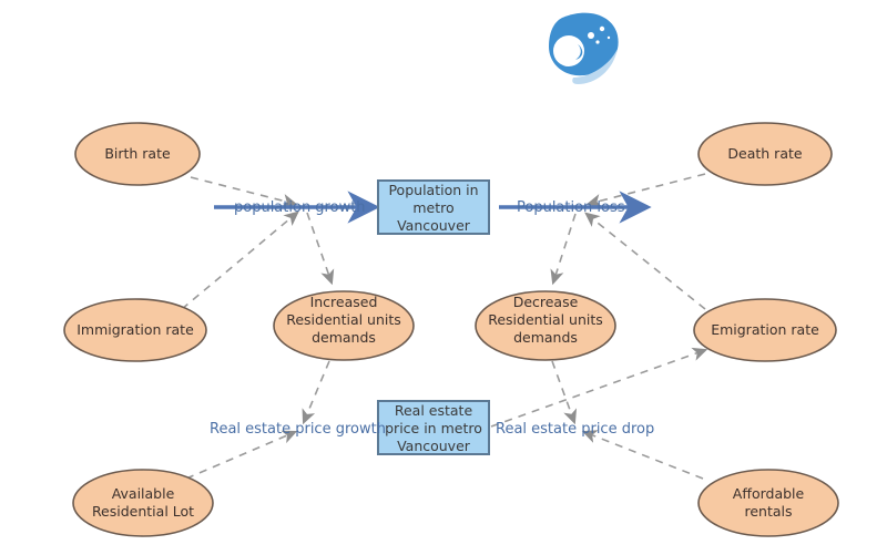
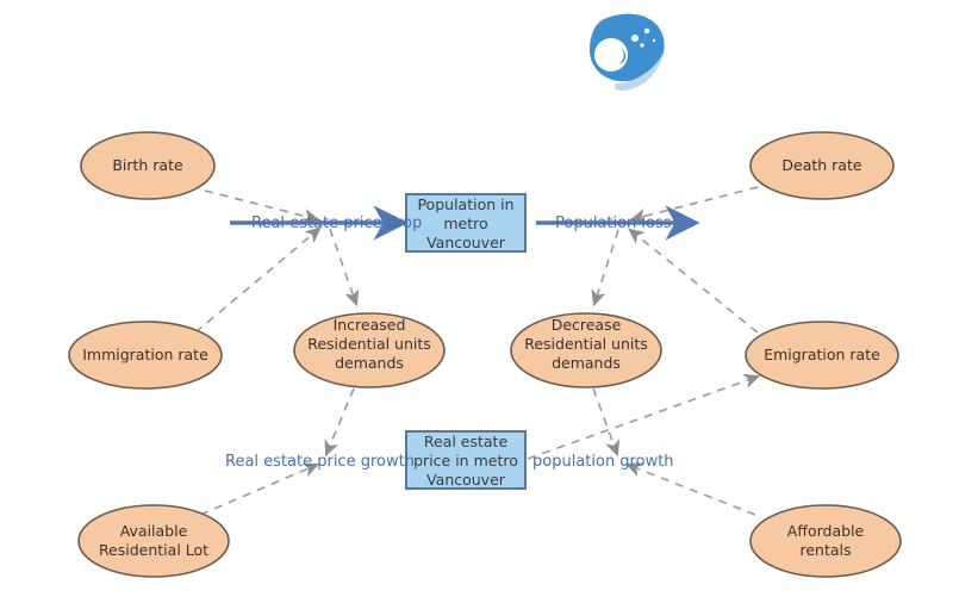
  Birth rate
  Death rate
  Immigration rate
  Emigration rate
  Increased
  Residential units
  demands
  Decrease
  Residential units
  demands
  Available
  Residential Lot
  Affordable
  rentals
  Population in
  metro
  Vancouver
  Real estate
  price in metro
  Vancouver
- population growth
+ Real estate price drop
  Population loss
  Real estate price growth
- Real estate price drop
+ population growth
